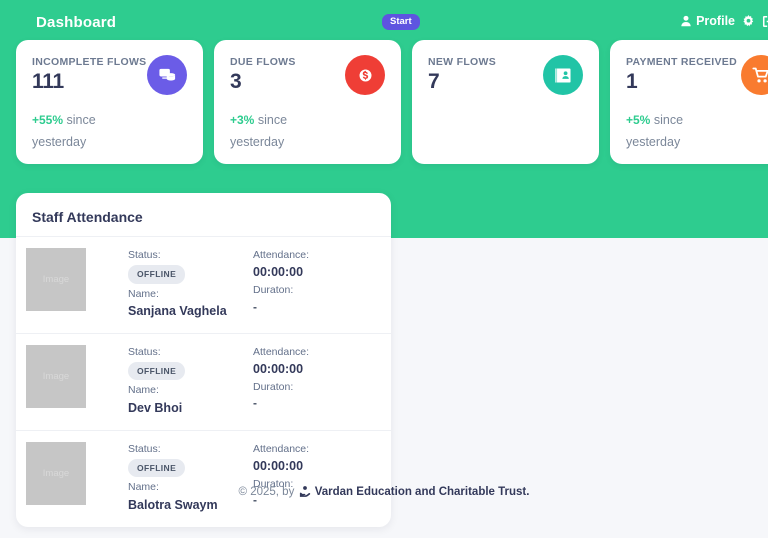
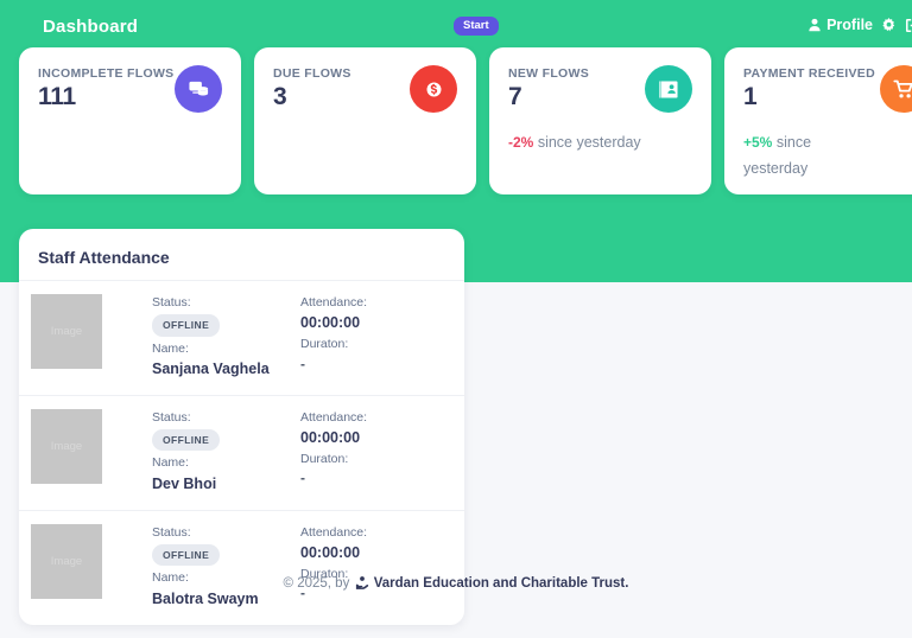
  Dashboard
  Start
  Profile
  INCOMPLETE FLOWS
  111
- +55% since yesterday
  DUE FLOWS
  3
- +3% since yesterday
  NEW FLOWS
  7
+ -2% since yesterday
  PAYMENT RECEIVED
  1
  +5% since yesterday
  Staff Attendance
  Status:
  OFFLINE
  Name:
  Sanjana Vaghela
  Attendance:
  00:00:00
  Duraton:
  -
  Status:
  OFFLINE
  Name:
  Dev Bhoi
  Attendance:
  00:00:00
  Duraton:
  -
  Status:
  OFFLINE
  Name:
  Balotra Swaym
  Attendance:
  00:00:00
  Duraton:
  -
  © 2025, by Vardan Education and Charitable Trust.
